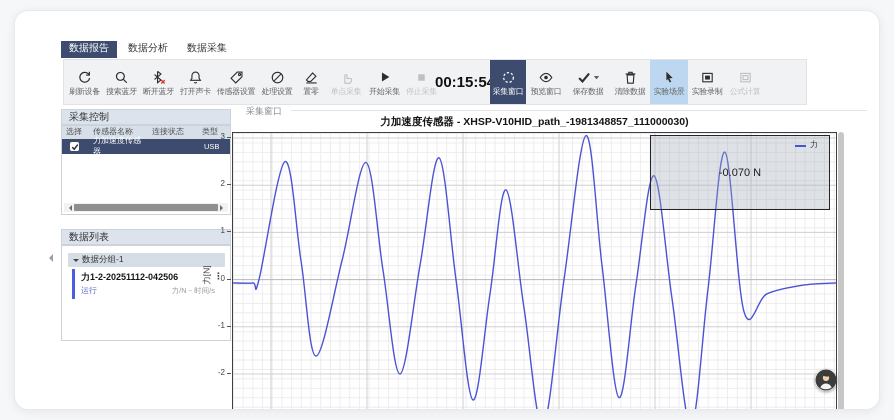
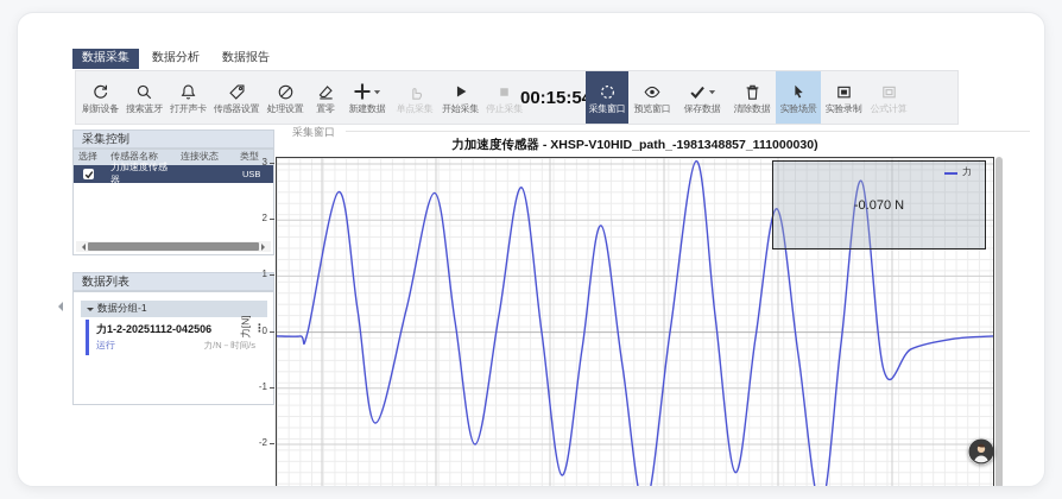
- 数据报告
+ 数据采集
  数据分析
- 数据采集
+ 数据报告
  刷新设备
  搜索蓝牙
- 断开蓝牙
  打开声卡
  传感器设置
  处理设置
  置零
+ 新建数据
  单点采集
  开始采集
  停止采集
  00:15:5
  采集窗口
  预览窗口
  保存数据
  清除数据
  实验场景
  实验录制
  公式计算
  采集控制
  选择
  传感器名称
  连接状态
  类型
  力加速度传感器
  USB
  数据列表
  数据分组-1
  力1-2-20251112-042506
  ⋮
  运行
  力/N－时间/s
  采集窗口
  力加速度传感器 - XHSP-V10HID_path_-1981348857_111000030)
  3
  2
  1
  0
  -1
  -2
  -0.070 N
  力
